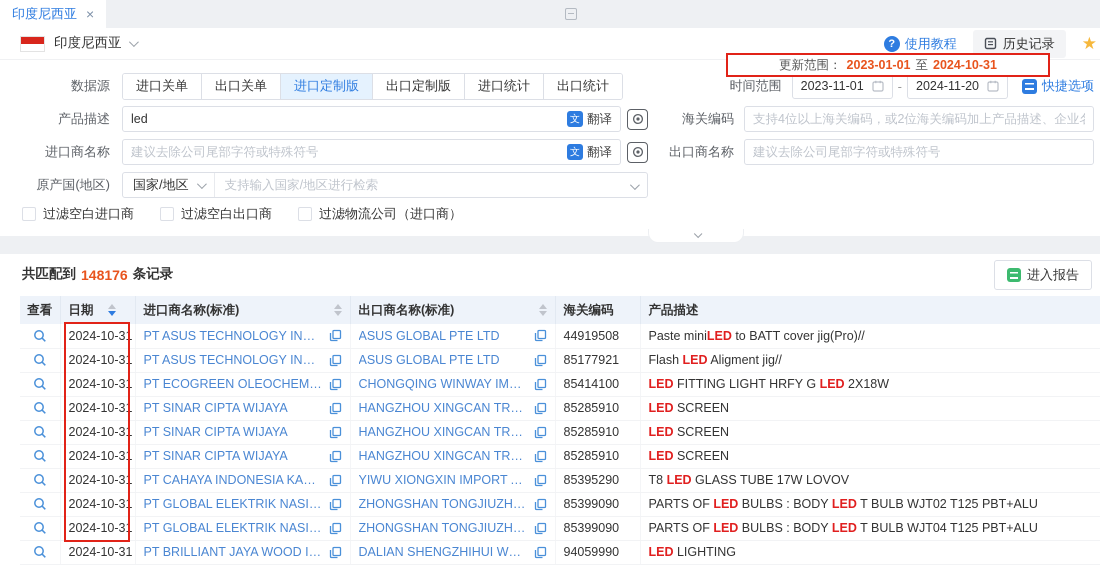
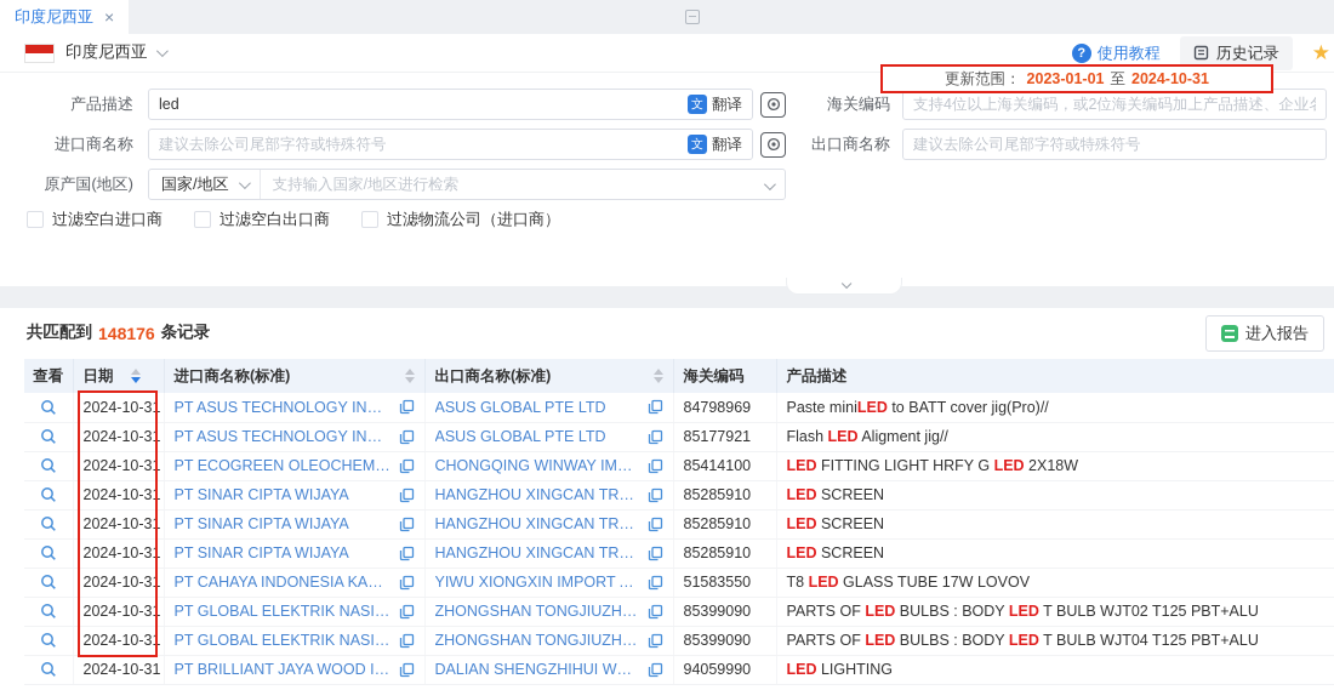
  印度尼西亚
  ×
  印度尼西亚
  ?
  使用教程
  历史记录
  ★
  更新范围：
  2023-01-01
  至
  2024-10-31
- 数据源
- 进口关单
- 出口关单
- 进口定制版
- 出口定制版
- 进口统计
- 出口统计
- 时间范围
- 2023-11-01
- -
- 2024-11-20
- 快捷选项
  产品描述
  led
  文
  翻译
  海关编码
  支持4位以上海关编码，或2位海关编码加上产品描述、企业
  进口商名称
  建议去除公司尾部字符或特殊符号
  文
  翻译
  出口商名称
  建议去除公司尾部字符或特殊符号
  原产国(地区)
  国家/地区
  支持输入国家/地区进行检索
  过滤空白进口商
  过滤空白出口商
  过滤物流公司（进口商）
  共匹配到
  148176
  条记录
  进入报告
  查看	日期	进口商名称(标准)	出口商名称(标准)	海关编码	产品描述
- 	2024-10-31	PT ASUS TECHNOLOGY INDO	ASUS GLOBAL PTE LTD	44919508	Paste miniLED to BATT cover jig(Pro)//
+ 	2024-10-31	PT ASUS TECHNOLOGY INDO	ASUS GLOBAL PTE LTD	84798969	Paste miniLED to BATT cover jig(Pro)//
  	2024-10-31	PT ASUS TECHNOLOGY INDO	ASUS GLOBAL PTE LTD	85177921	Flash LED Aligment jig//
  	2024-10-31	PT ECOGREEN OLEOCHEMIC	CHONGQING WINWAY IMPO	85414100	LED FITTING LIGHT HRFY G LED 2X18W
  	2024-10-31	PT SINAR CIPTA WIJAYA	HANGZHOU XINGCAN TRAD	85285910	LED SCREEN
  	2024-10-31	PT SINAR CIPTA WIJAYA	HANGZHOU XINGCAN TRAD	85285910	LED SCREEN
  	2024-10-31	PT SINAR CIPTA WIJAYA	HANGZHOU XINGCAN TRAD	85285910	LED SCREEN
- 	2024-10-31	PT CAHAYA INDONESIA KARG	YIWU XIONGXIN IMPORT AN	85395290	T8 LED GLASS TUBE 17W LOVOV
+ 	2024-10-31	PT CAHAYA INDONESIA KARG	YIWU XIONGXIN IMPORT AN	51583550	T8 LED GLASS TUBE 17W LOVOV
  	2024-10-31	PT GLOBAL ELEKTRIK NASIO	ZHONGSHAN TONGJIUZHOU	85399090	PARTS OF LED BULBS : BODY LED T BULB WJT02 T125 PBT+ALU
  	2024-10-31	PT GLOBAL ELEKTRIK NASIO	ZHONGSHAN TONGJIUZHOU	85399090	PARTS OF LED BULBS : BODY LED T BULB WJT04 T125 PBT+ALU
  	2024-10-31	PT BRILLIANT JAYA WOOD IND	DALIAN SHENGZHIHUI WOO	94059990	LED LIGHTING
